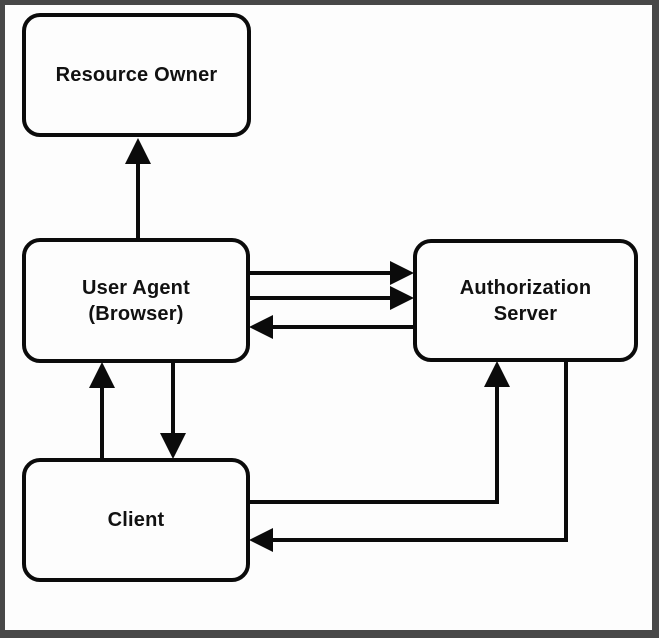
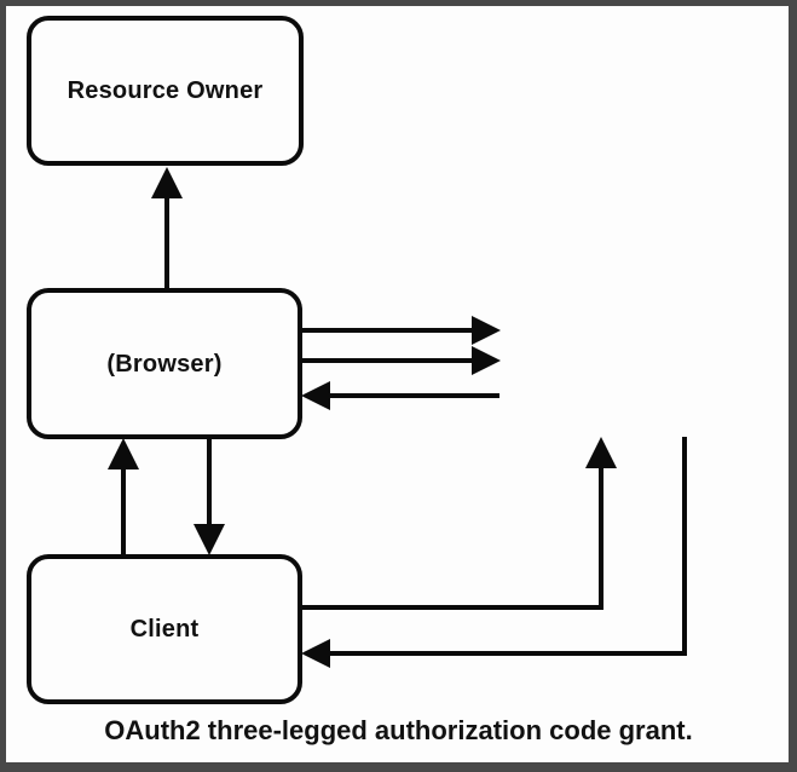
  Resource Owner
- User Agent
  (Browser)
- Authorization
- Server
  Client
+ OAuth2 three-legged authorization code grant.
